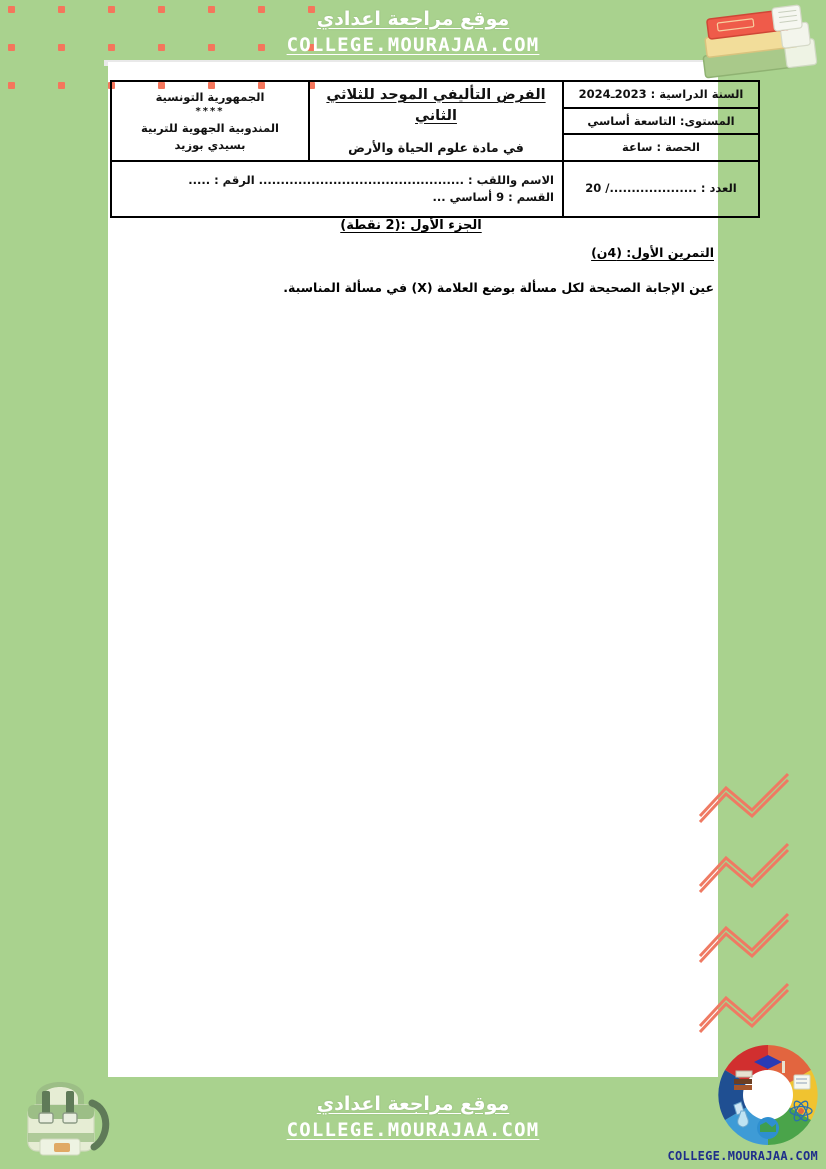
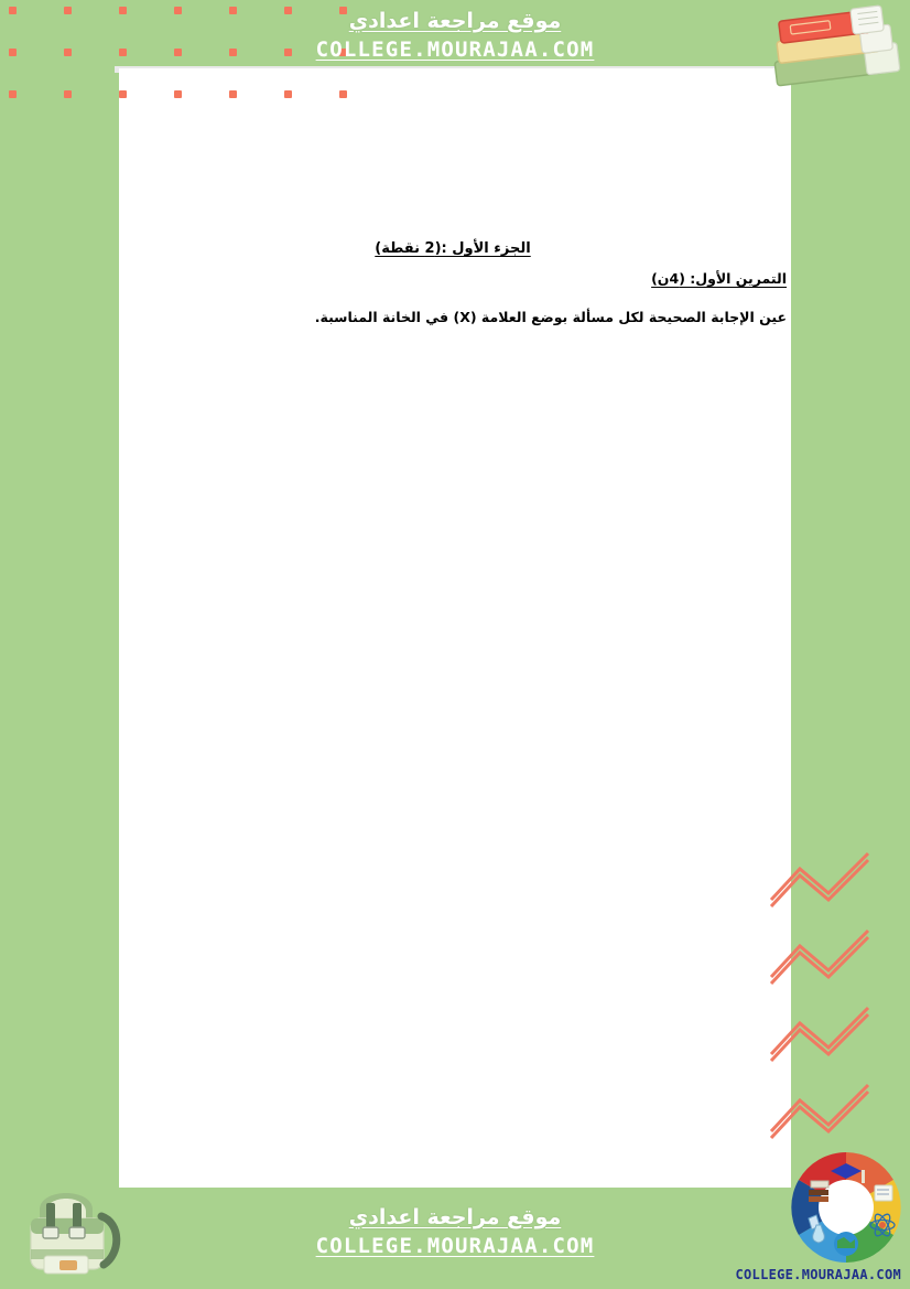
  موقع مراجعة اعدادي
  COLLEGE.MOURAJAA.COM
  موقع مراجعة اعدادي
  COLLEGE.MOURAJAA.COM
  COLLEGE.MOURAJAA.COM
- السنة الدراسية : 2023ـ2024	الفرض التأليفي الموحد للثلاثي الثاني في مادة علوم الحياة والأرض	الجمهورية التونسية **** المندوبية الجهوية للتربية بسيدي بوزيد
- المستوى: التاسعة أساسي
- الحصة : ساعة
- العدد : ..................../ 20	الاسم واللقب : ............................................... الرقم : ..... القسم : 9 أساسي ...
  الجزء الأول :(2 نقطة)
  التمرين الأول: (4ن)
- عين الإجابة الصحيحة لكل مسألة بوضع العلامة (X) في مسألة المناسبة.
+ عين الإجابة الصحيحة لكل مسألة بوضع العلامة (X) في الخانة المناسبة.
